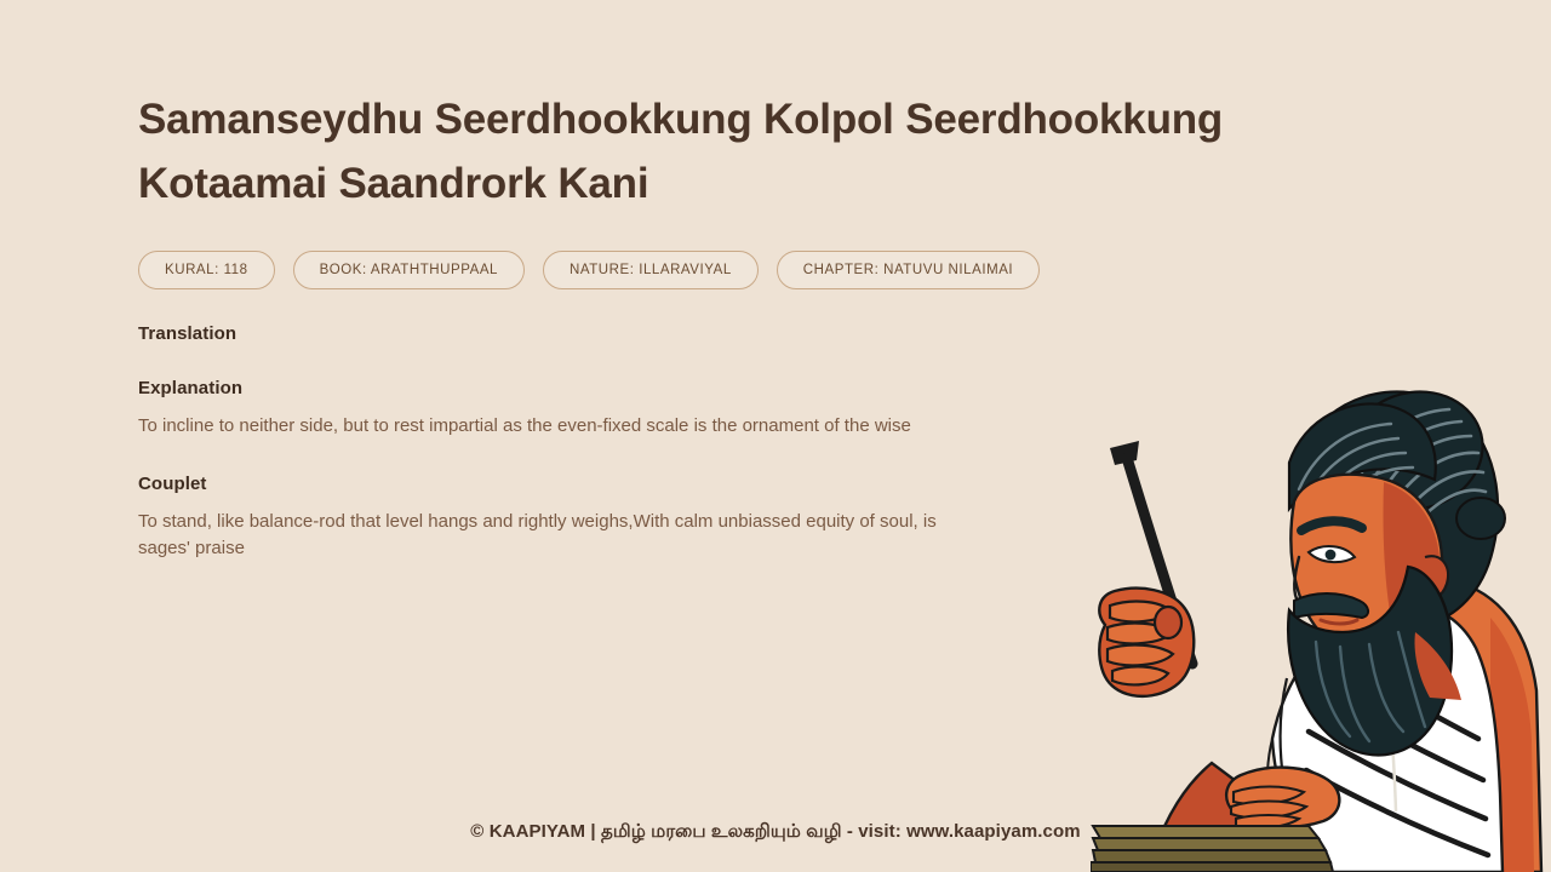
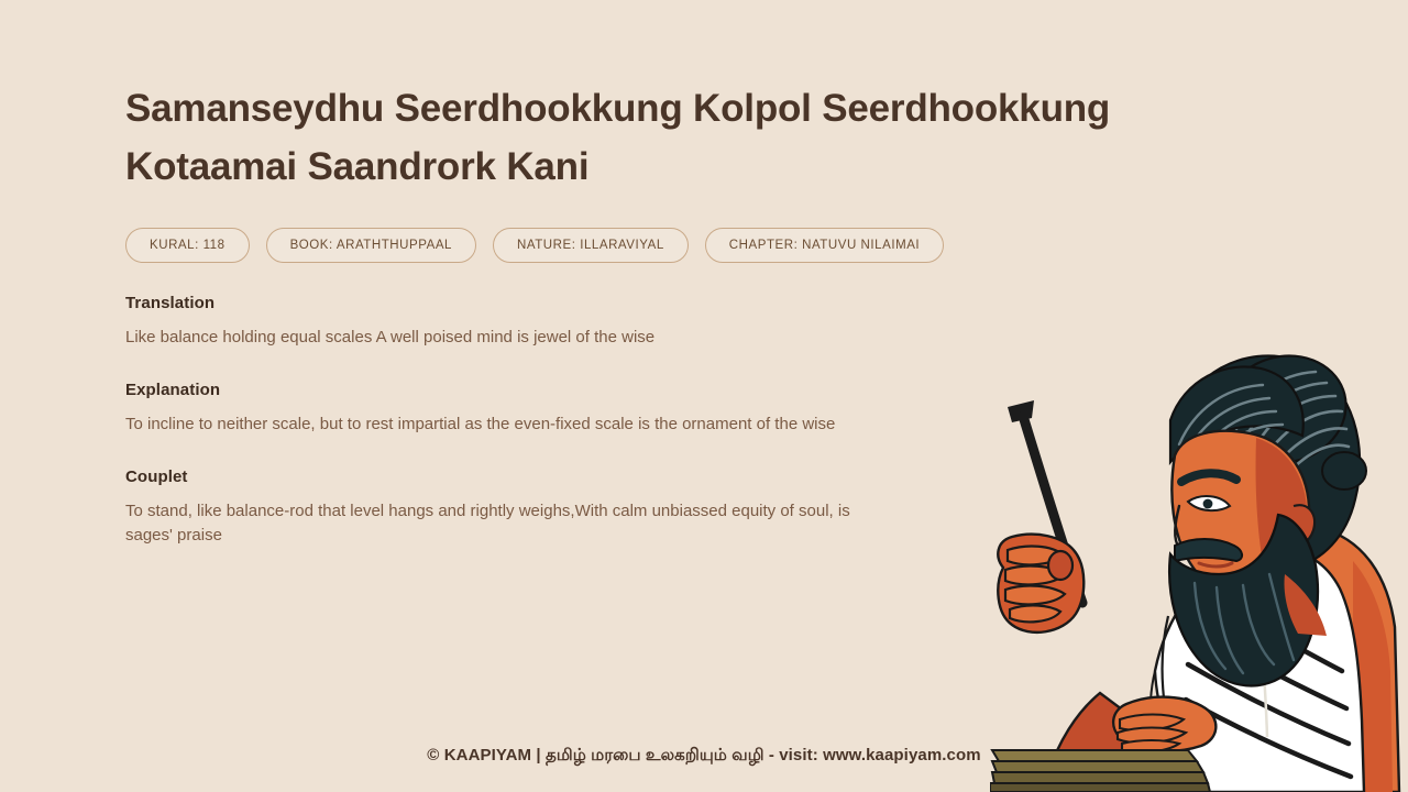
  Samanseydhu Seerdhookkung Kolpol Seerdhookkung Kotaamai Saandrork Kani
  KURAL: 118
  BOOK: ARATHTHUPPAAL
  NATURE: ILLARAVIYAL
  CHAPTER: NATUVU NILAIMAI
  Translation
+ Like balance holding equal scales A well poised mind is jewel of the wise
  Explanation
- To incline to neither side, but to rest impartial as the even-fixed scale is the ornament of the wise
+ To incline to neither scale, but to rest impartial as the even-fixed scale is the ornament of the wise
  Couplet
  To stand, like balance-rod that level hangs and rightly weighs,With calm unbiassed equity of soul, is sages' praise
  © KAAPIYAM | தமிழ் மரபை உலகறியும் வழி - visit: www.kaapiyam.com
